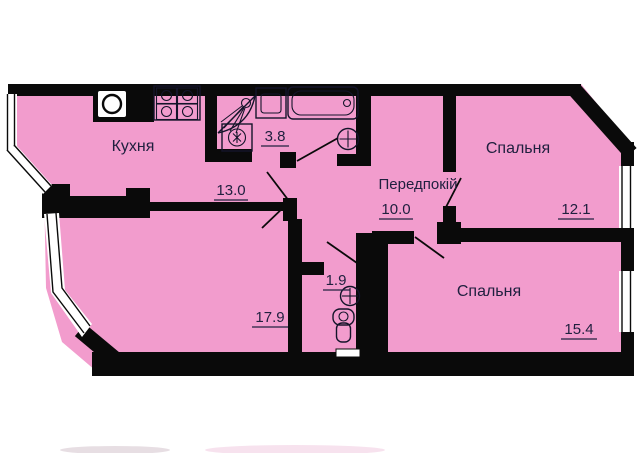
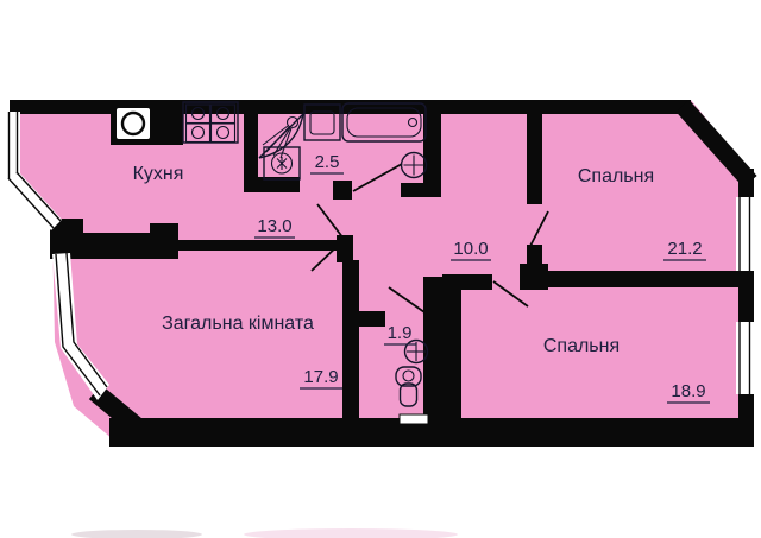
  Кухня
  13.0
+ Загальна кімната
  17.9
  Спальня
- 12.1
+ 21.2
  Спальня
- 15.4
+ 18.9
- Передпокій
  10.0
- 3.8
+ 2.5
  1.9
